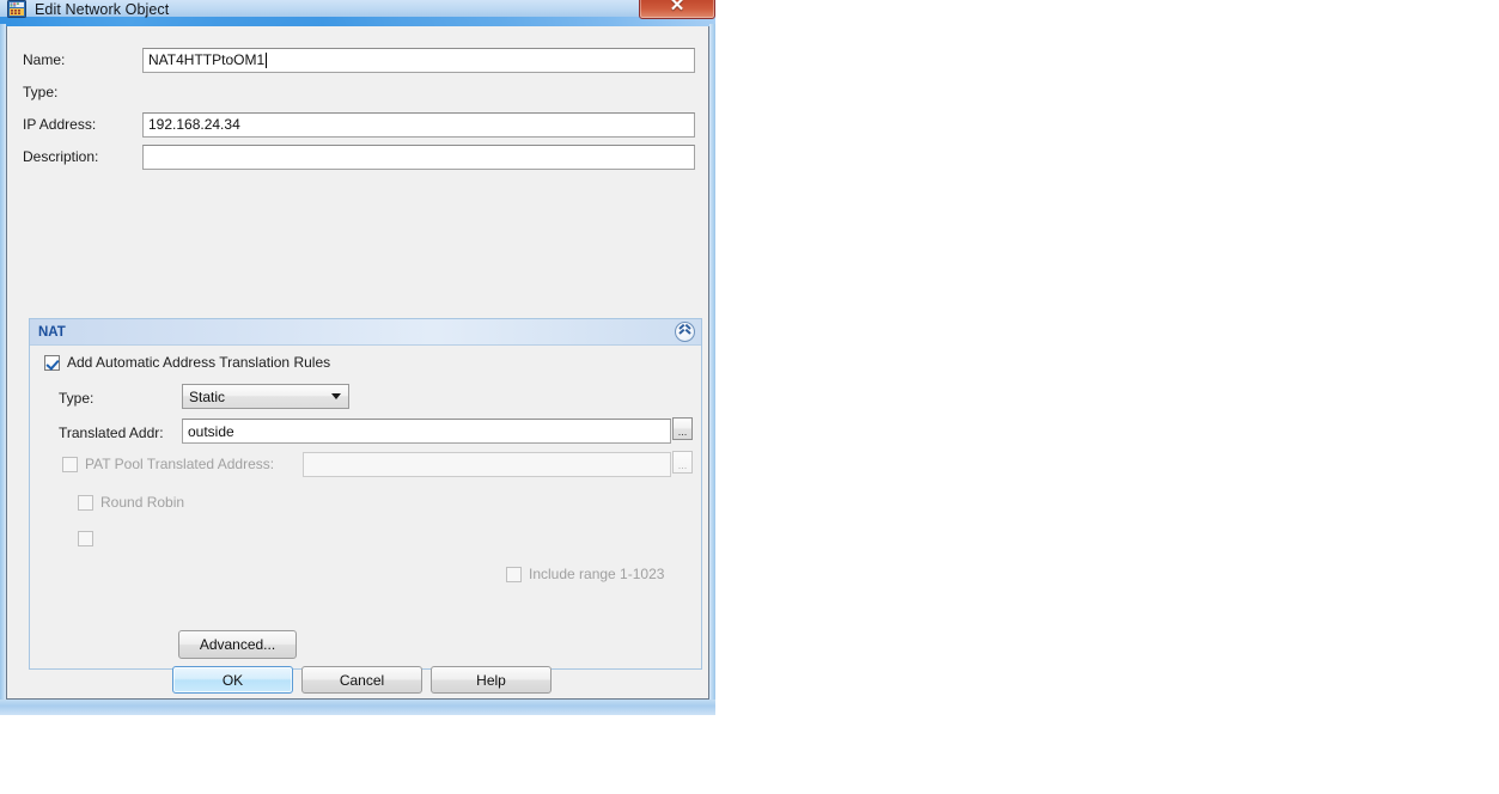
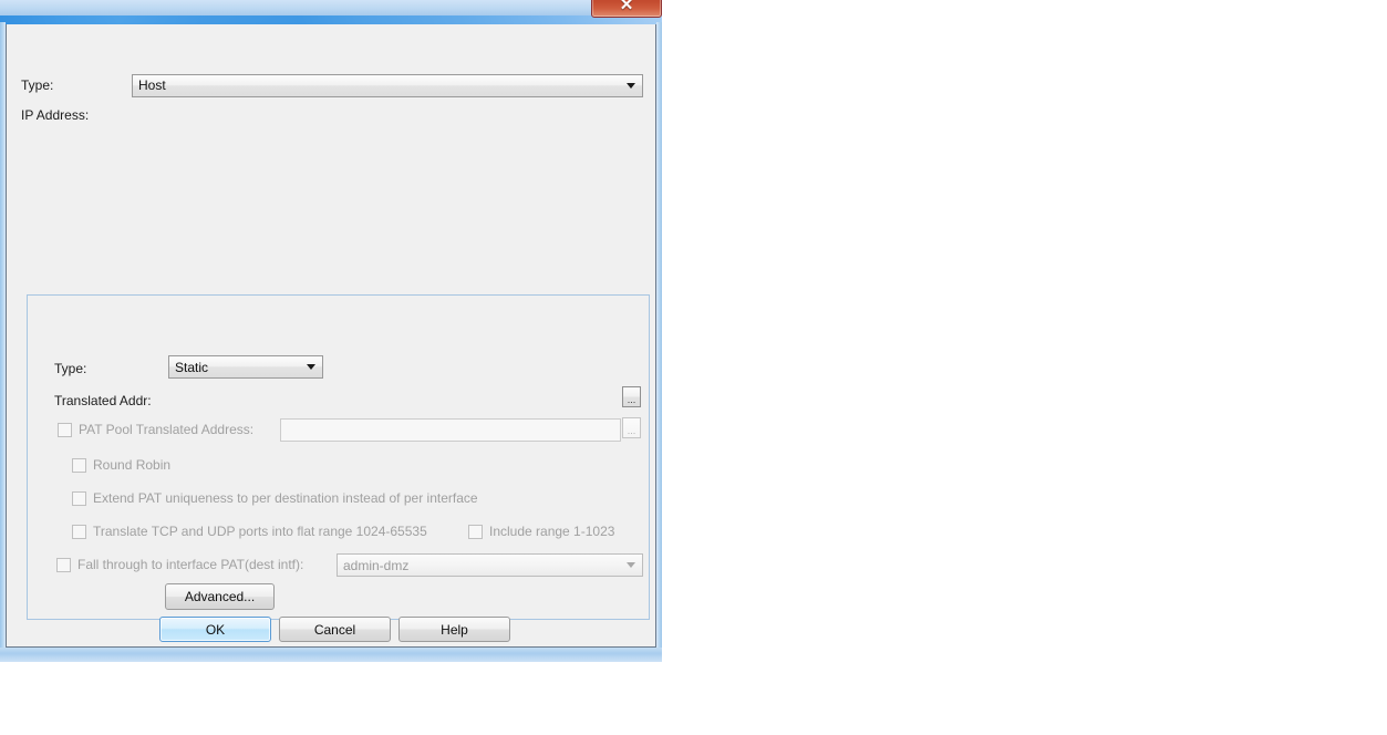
- Edit Network Object
  ✕
- Name:
- NAT4HTTPtoOM1
  Type:
+ Host
  IP Address:
- 192.168.24.34
- Description:
- NAT
- Add Automatic Address Translation Rules
  Type:
  Static
  Translated Addr:
- outside
  ...
  PAT Pool Translated Address:
  ...
  Round Robin
+ Extend PAT uniqueness to per destination instead of per interface
+ Translate TCP and UDP ports into flat range 1024-65535
  Include range 1-1023
+ Fall through to interface PAT(dest intf):
+ admin-dmz
  Advanced...
  OK
  Cancel
  Help
